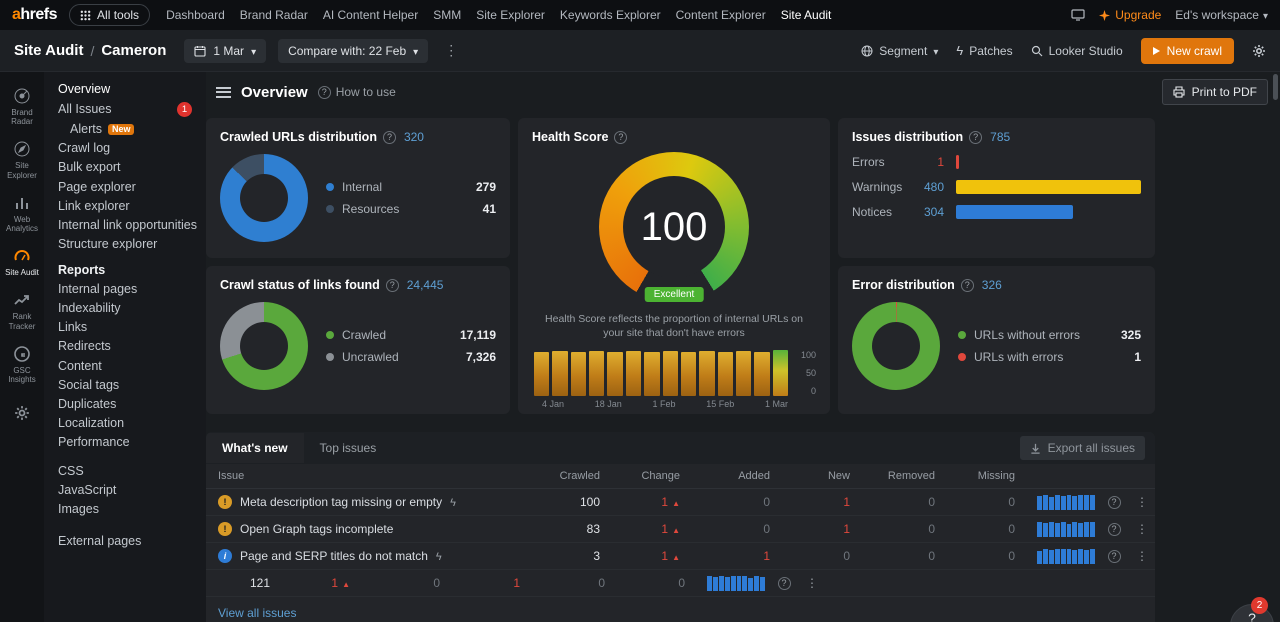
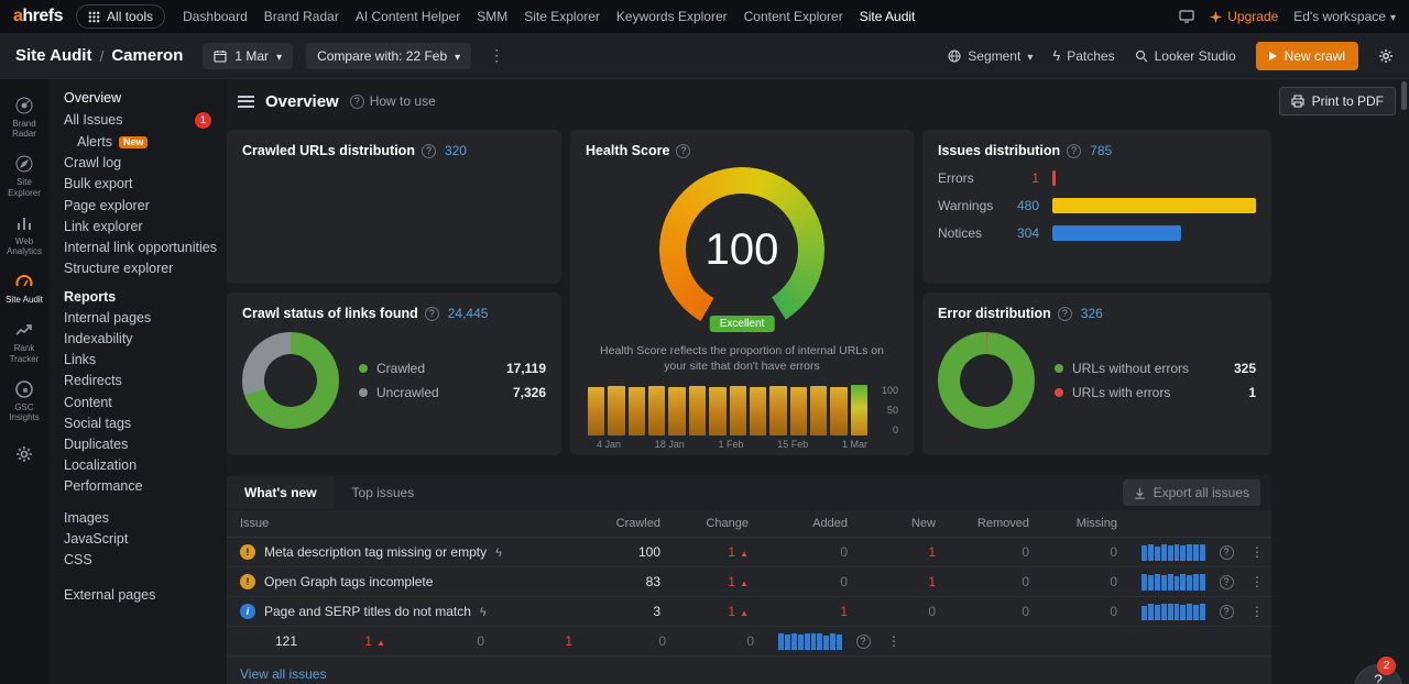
  a
  hrefs
  All tools
  Dashboard
  Brand Radar
  AI Content Helper
  SMM
  Site Explorer
  Keywords Explorer
  Content Explorer
  Site Audit
  Upgrade
  Ed's workspace
  Site Audit
  /
  Cameron
  1 Mar
  Compare with: 22 Feb
  Segment
  Patches
  Looker Studio
  New crawl
  Brand Radar
  Site Explorer
  Web Analytics
  Site Audit
  Rank Tracker
  GSC Insights
  Overview
  All Issues
  1
  Alerts
  New
  Crawl log
  Bulk export
  Page explorer
  Link explorer
  Internal link opportunities
  Structure explorer
  Reports
  Internal pages
  Indexability
  Links
  Redirects
  Content
  Social tags
  Duplicates
  Localization
  Performance
- CSS
+ Images
  JavaScript
- Images
+ CSS
  External pages
  Overview
  How to use
  Print to PDF
  Crawled URLs distribution
  320
- Internal
- 279
- Resources
- 41
  Health Score
  100
  Excellent
  Health Score reflects the proportion of internal URLs on your site that don't have errors
  100
  50
  0
  4 Jan
  18 Jan
  1 Feb
  15 Feb
  1 Mar
  Issues distribution
  785
  Errors
  1
  Warnings
  480
  Notices
  304
  Crawl status of links found
  24,445
  Crawled
  17,119
  Uncrawled
  7,326
  Error distribution
  326
  URLs without errors
  325
  URLs with errors
  1
  What's new
  Top issues
  Export all issues
  Issue
  Crawled
  Change
  Added
  New
  Removed
  Missing
  Meta description tag missing or empty
  100
  1
  0
  1
  0
  0
  Open Graph tags incomplete
  83
  1
  0
  1
  0
  0
  Page and SERP titles do not match
  3
  1
  1
  0
  0
  0
  121
  1
  0
  1
  0
  0
  View all issues
  2
